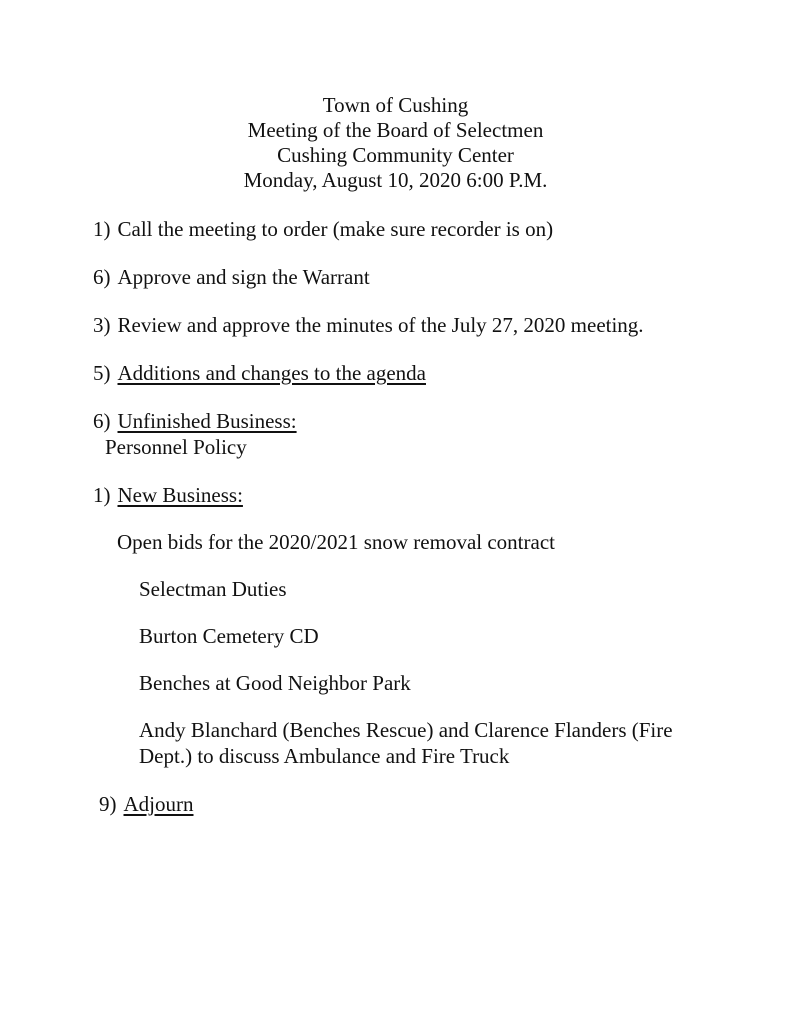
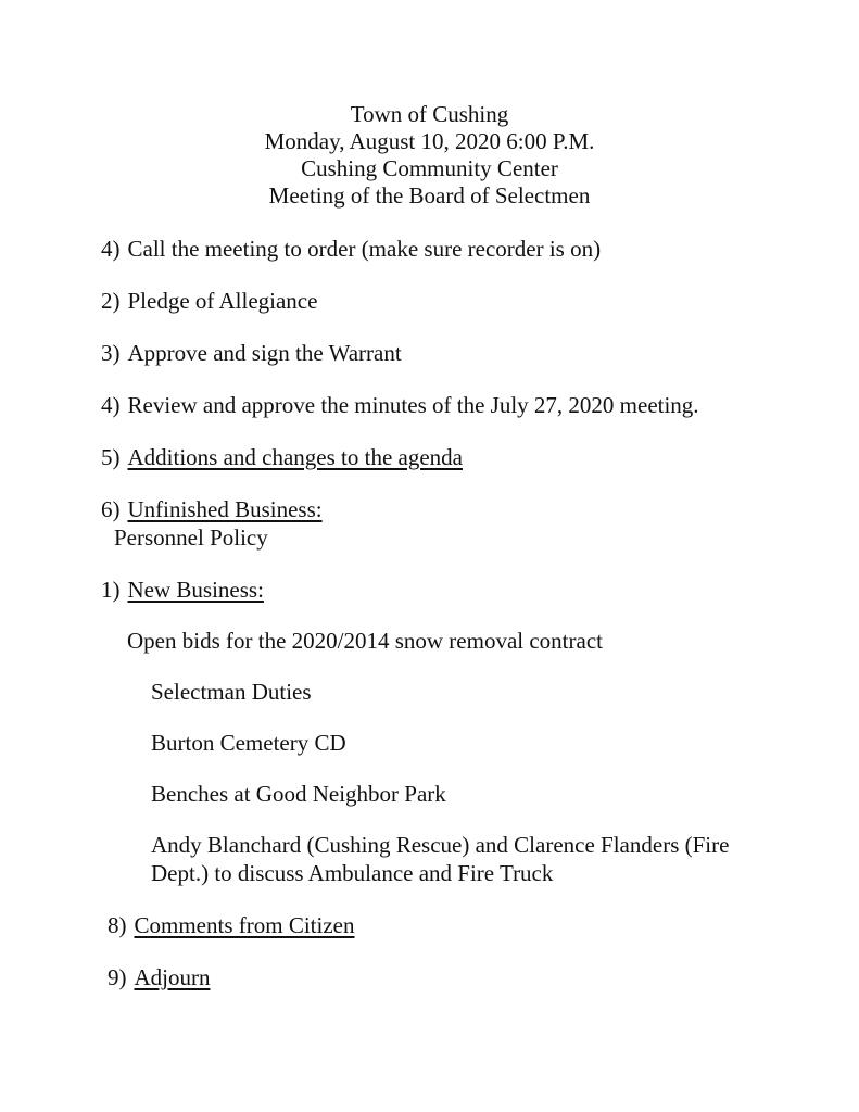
  Town of Cushing
- Meeting of the Board of Selectmen
+ Monday, August 10, 2020 6:00 P.M.
  Cushing Community Center
- Monday, August 10, 2020 6:00 P.M.
+ Meeting of the Board of Selectmen
- 1) Call the meeting to order (make sure recorder is on)
+ 4) Call the meeting to order (make sure recorder is on)
+ 2) Pledge of Allegiance
- 6) Approve and sign the Warrant
+ 3) Approve and sign the Warrant
- 3) Review and approve the minutes of the July 27, 2020 meeting.
+ 4) Review and approve the minutes of the July 27, 2020 meeting.
  5) Additions and changes to the agenda
  6) Unfinished Business:
  Personnel Policy
  1) New Business:
- Open bids for the 2020/2021 snow removal contract
+ Open bids for the 2020/2014 snow removal contract
  Selectman Duties
  Burton Cemetery CD
  Benches at Good Neighbor Park
- Andy Blanchard (Benches Rescue) and Clarence Flanders (Fire
+ Andy Blanchard (Cushing Rescue) and Clarence Flanders (Fire
  Dept.) to discuss Ambulance and Fire Truck
+ 8) Comments from Citizen
  9) Adjourn
